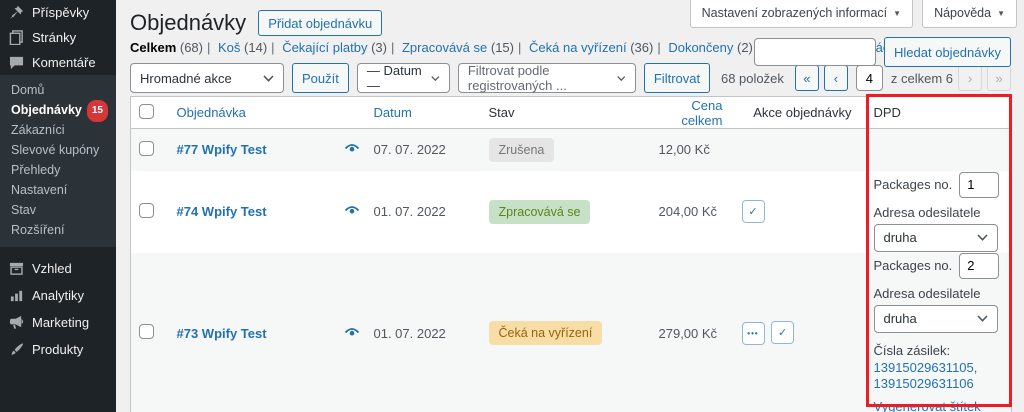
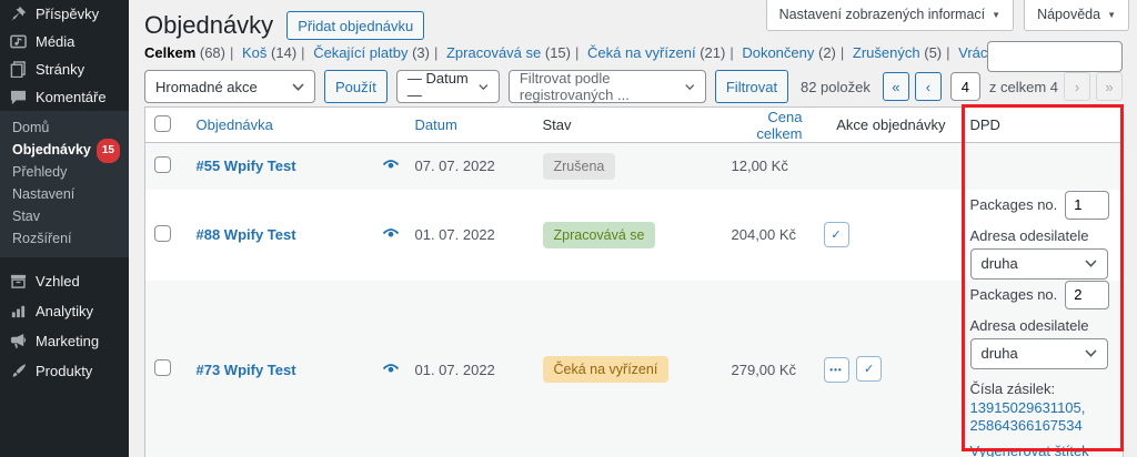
  Příspěvky
+ Média
  Stránky
  Komentáře
  Domů
  Objednávky 15
- Zákazníci
- Slevové kupóny
  Přehledy
  Nastavení
  Stav
  Rozšíření
  Vzhled
  Analytiky
  Marketing
  Produkty
  Nastavení zobrazených informací
  ▼
  Nápověda
  ▼
  Objednávky
  Přidat objednávku
- Celkem (68) | Koš (14) | Čekající platby (3) | Zpracovává se (15) | Čeká na vyřízení (36) | Dokončeny (2) á
+ Celkem (68) | Koš (14) | Čekající platby (3) | Zpracovává se (15) | Čeká na vyřízení (21) | Dokončeny (2) | Zrušených (5) | Vrác
- Hledat objednávky
  Hromadné akce
  Použít
  — Datum —
  Filtrovat podle registrovaných ...
  Filtrovat
- 68 položek
+ 82 položek
  «
  ‹
  4
- z celkem 6
+ z celkem 4
  ›
  »
  	Objednávka		Datum	Stav	Cena celkem	Akce objednávky	DPD
- 	#77 Wpify Test		07. 07. 2022	Zrušena	12,00 Kč
+ 	#55 Wpify Test		07. 07. 2022	Zrušena	12,00 Kč
- 	#74 Wpify Test		01. 07. 2022	Zpracovává se	204,00 Kč	✓	Packages no. 1 Adresa odesilatele druha
+ 	#88 Wpify Test		01. 07. 2022	Zpracovává se	204,00 Kč	✓	Packages no. 1 Adresa odesilatele druha
- 	#73 Wpify Test		01. 07. 2022	Čeká na vyřízení	279,00 Kč	••• ✓	Packages no. 2 Adresa odesilatele druha Čísla zásilek: 13915029631105, 13915029631106 Vygenerovat štítek
+ 	#73 Wpify Test		01. 07. 2022	Čeká na vyřízení	279,00 Kč	••• ✓	Packages no. 2 Adresa odesilatele druha Čísla zásilek: 13915029631105, 25864366167534 Vygenerovat štítek
